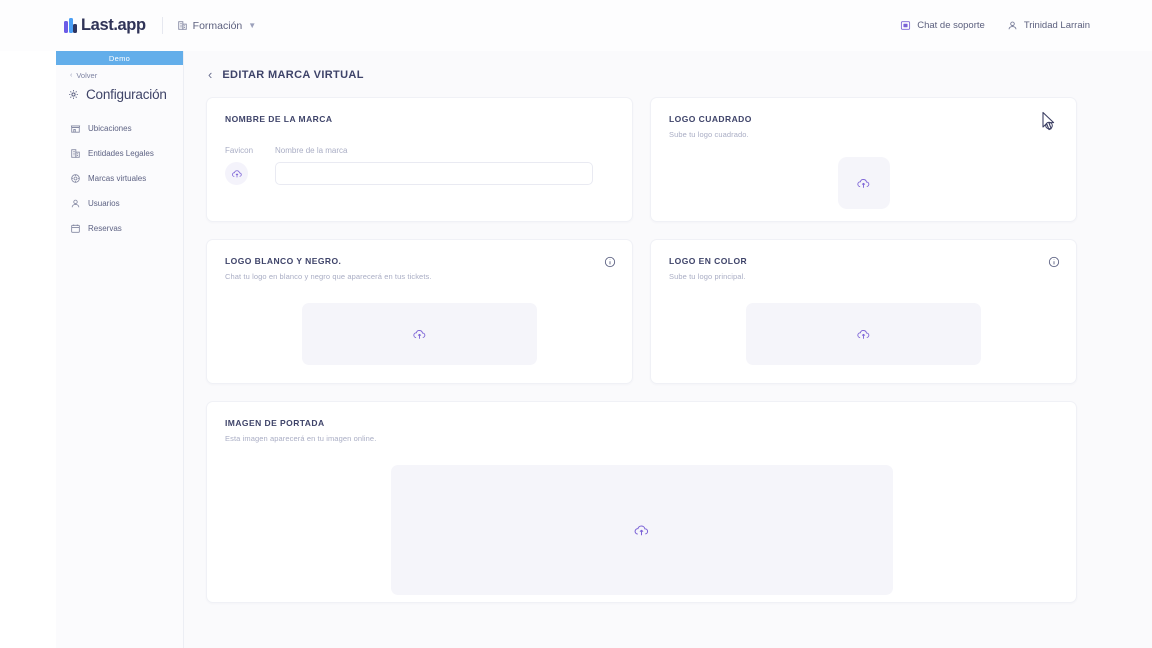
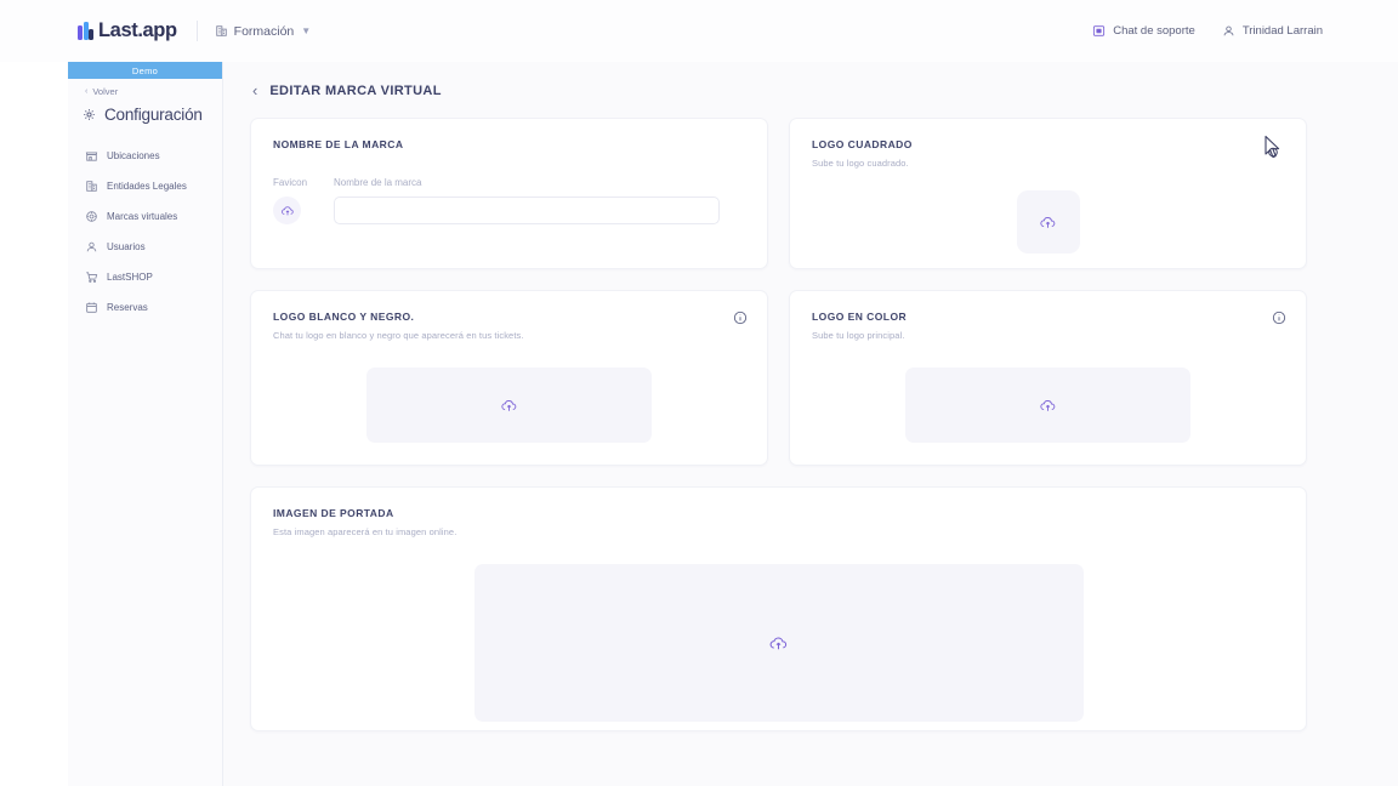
  Last.app
  Formación
  ▼
  Chat de soporte
  Trinidad Larrain
  Demo
  Volver
  Configuración
  Ubicaciones
  Entidades Legales
  Marcas virtuales
  Usuarios
+ LastSHOP
  Reservas
  ‹
  EDITAR MARCA VIRTUAL
  NOMBRE DE LA MARCA
  Favicon
  Nombre de la marca
  LOGO CUADRADO
  Sube tu logo cuadrado.
  LOGO BLANCO Y NEGRO.
  Chat tu logo en blanco y negro que aparecerá en tus tickets.
  LOGO EN COLOR
  Sube tu logo principal.
  IMAGEN DE PORTADA
  Esta imagen aparecerá en tu imagen online.
